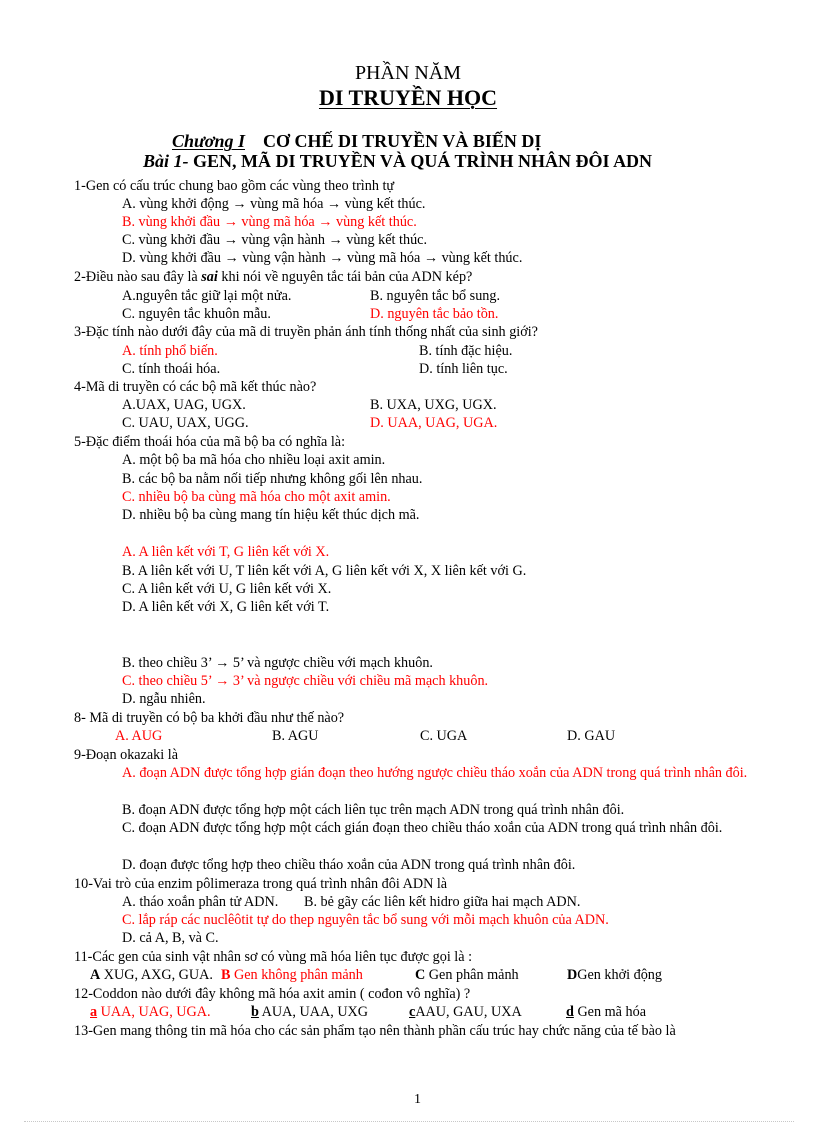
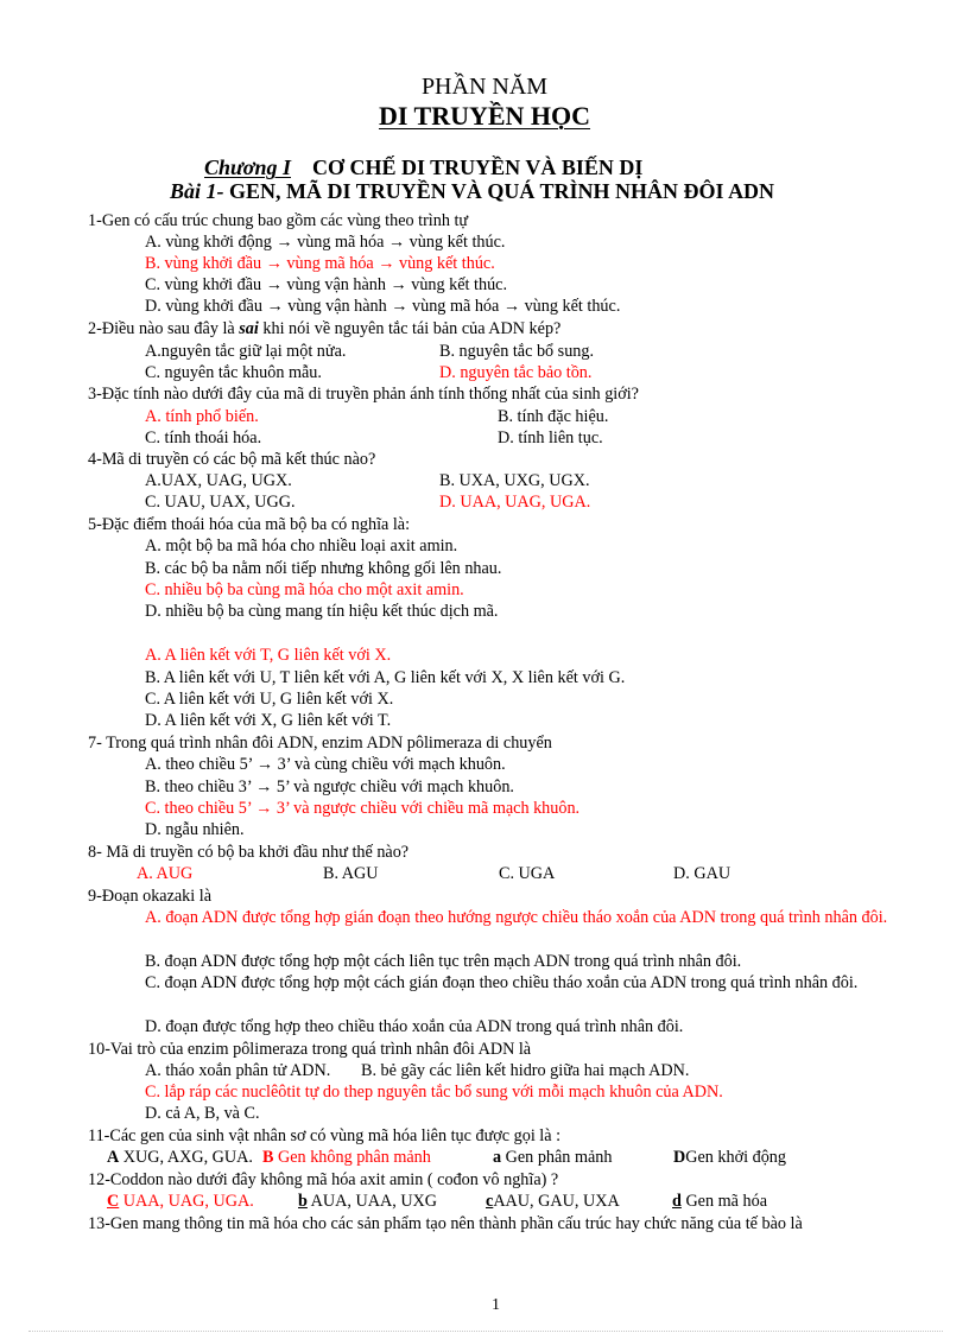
  PHẦN NĂM
  DI TRUYỀN HỌC
  Chương I CƠ CHẾ DI TRUYỀN VÀ BIẾN DỊ
  Bài 1- GEN, MÃ DI TRUYỀN VÀ QUÁ TRÌNH NHÂN ĐÔI ADN
  1-Gen có cấu trúc chung bao gồm các vùng theo trình tự
  A. vùng khởi động → vùng mã hóa → vùng kết thúc.
  B. vùng khởi đầu → vùng mã hóa → vùng kết thúc.
  C. vùng khởi đầu → vùng vận hành → vùng kết thúc.
  D. vùng khởi đầu → vùng vận hành → vùng mã hóa → vùng kết thúc.
  2-Điều nào sau đây là sai khi nói về nguyên tắc tái bản của ADN kép?
  A.nguyên tắc giữ lại một nửa.
  B. nguyên tắc bổ sung.
  C. nguyên tắc khuôn mẫu.
  D. nguyên tắc bảo tồn.
  3-Đặc tính nào dưới đây của mã di truyền phản ánh tính thống nhất của sinh giới?
  A. tính phổ biến.
  B. tính đặc hiệu.
  C. tính thoái hóa.
  D. tính liên tục.
  4-Mã di truyền có các bộ mã kết thúc nào?
  A.UAX, UAG, UGX.
  B. UXA, UXG, UGX.
  C. UAU, UAX, UGG.
  D. UAA, UAG, UGA.
  5-Đặc điểm thoái hóa của mã bộ ba có nghĩa là:
  A. một bộ ba mã hóa cho nhiều loại axit amin.
  B. các bộ ba nằm nối tiếp nhưng không gối lên nhau.
  C. nhiều bộ ba cùng mã hóa cho một axit amin.
  D. nhiều bộ ba cùng mang tín hiệu kết thúc dịch mã.
  A. A liên kết với T, G liên kết với X.
  B. A liên kết với U, T liên kết với A, G liên kết với X, X liên kết với G.
  C. A liên kết với U, G liên kết với X.
  D. A liên kết với X, G liên kết với T.
+ 7- Trong quá trình nhân đôi ADN, enzim ADN pôlimeraza di chuyển
+ A. theo chiều 5’ → 3’ và cùng chiều với mạch khuôn.
  B. theo chiều 3’ → 5’ và ngược chiều với mạch khuôn.
  C. theo chiều 5’ → 3’ và ngược chiều với chiều mã mạch khuôn.
  D. ngẫu nhiên.
  8- Mã di truyền có bộ ba khởi đầu như thế nào?
  A. AUG
  B. AGU
  C. UGA
  D. GAU
  9-Đoạn okazaki là
  A. đoạn ADN được tổng hợp gián đoạn theo hướng ngược chiều tháo xoắn của ADN trong quá trình nhân đôi.
  B. đoạn ADN được tổng hợp một cách liên tục trên mạch ADN trong quá trình nhân đôi.
  C. đoạn ADN được tổng hợp một cách gián đoạn theo chiều tháo xoắn của ADN trong quá trình nhân đôi.
  D. đoạn được tổng hợp theo chiều tháo xoắn của ADN trong quá trình nhân đôi.
  10-Vai trò của enzim pôlimeraza trong quá trình nhân đôi ADN là
  A. tháo xoắn phân tử ADN.
  B. bẻ gãy các liên kết hidro giữa hai mạch ADN.
  C. lắp ráp các nuclêôtit tự do thep nguyên tắc bổ sung với mỗi mạch khuôn của ADN.
  D. cả A, B, và C.
  11-Các gen của sinh vật nhân sơ có vùng mã hóa liên tục được gọi là :
  A XUG, AXG, GUA.
  B Gen không phân mảnh
- C Gen phân mảnh
+ a Gen phân mảnh
  DGen khởi động
  12-Coddon nào dưới đây không mã hóa axit amin ( cođon vô nghĩa) ?
- a UAA, UAG, UGA.
+ C UAA, UAG, UGA.
  b AUA, UAA, UXG
  cAAU, GAU, UXA
  d Gen mã hóa
  13-Gen mang thông tin mã hóa cho các sản phẩm tạo nên thành phần cấu trúc hay chức năng của tế bào là
  1
